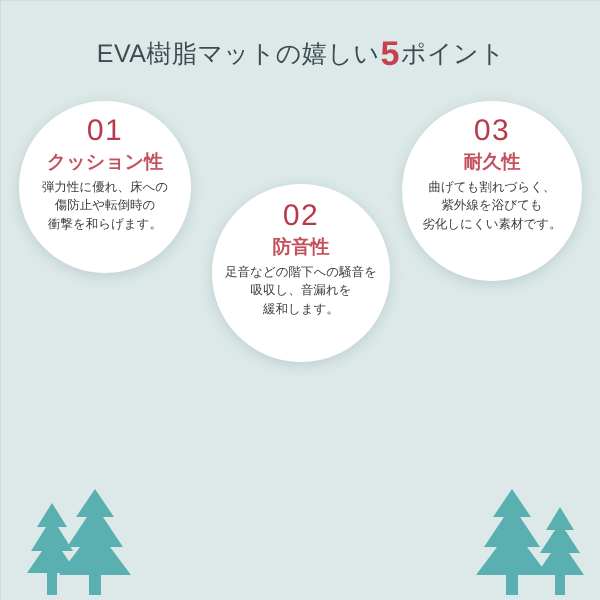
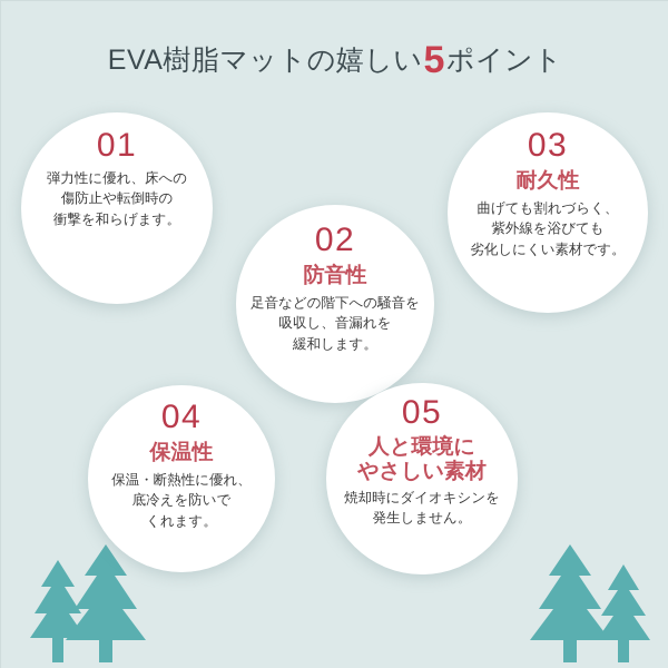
  EVA樹脂マットの嬉しい5ポイント
  01
- クッション性
  弾力性に優れ、床への
  傷防止や転倒時の
  衝撃を和らげます。
  02
  防音性
  足音などの階下への騒音を
  吸収し、音漏れを
  緩和します。
  03
  耐久性
  曲げても割れづらく、
  紫外線を浴びても
  劣化しにくい素材です。
+ 04
+ 保温性
+ 保温・断熱性に優れ、
+ 底冷えを防いで
+ くれます。
+ 05
+ 人と環境に
+ やさしい素材
+ 焼却時にダイオキシンを
+ 発生しません。
